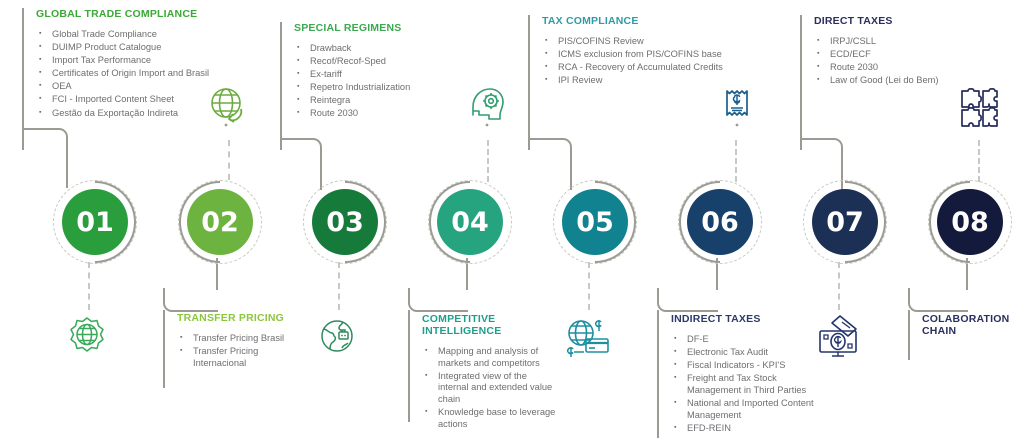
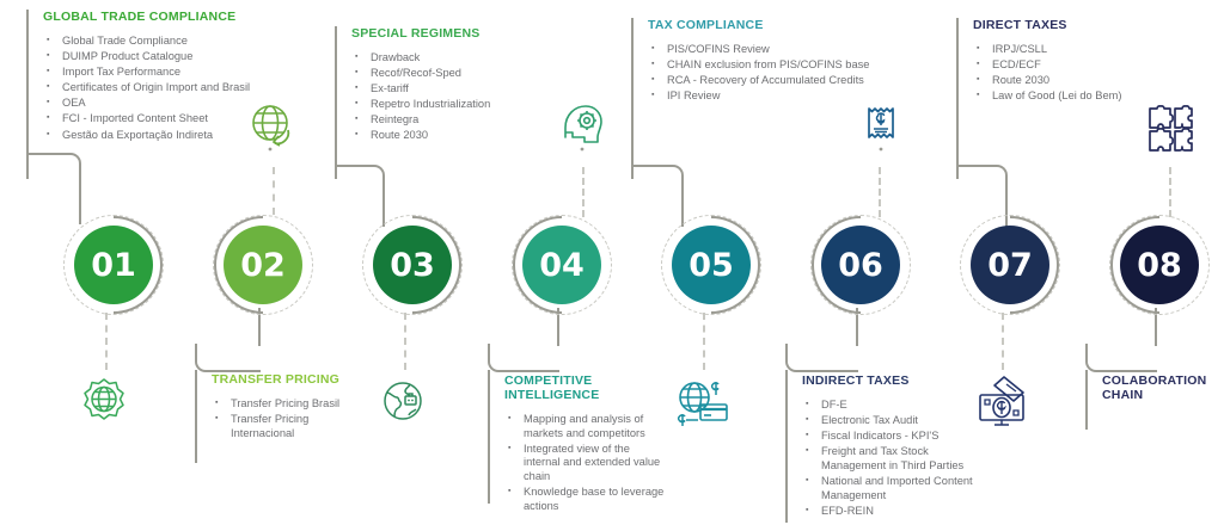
  GLOBAL TRADE COMPLIANCE
  Global Trade Compliance
  DUIMP Product Catalogue
  Import Tax Performance
  Certificates of Origin Import and Brasil
  OEA
  FCI - Imported Content Sheet
  Gestão da Exportação Indireta
  SPECIAL REGIMENS
  Drawback
  Recof/Recof-Sped
  Ex-tariff
  Repetro Industrialization
  Reintegra
  Route 2030
  TAX COMPLIANCE
  PIS/COFINS Review
- ICMS exclusion from PIS/COFINS base
+ CHAIN exclusion from PIS/COFINS base
  RCA - Recovery of Accumulated Credits
  IPI Review
  DIRECT TAXES
  IRPJ/CSLL
  ECD/ECF
  Route 2030
  Law of Good (Lei do Bem)
  TRANSFER PRICING
  Transfer Pricing Brasil
  Transfer Pricing Internacional
  COMPETITIVE INTELLIGENCE
  Mapping and analysis of markets and competitors
  Integrated view of the internal and extended value chain
  Knowledge base to leverage actions
  INDIRECT TAXES
  DF-E
  Electronic Tax Audit
  Fiscal Indicators - KPI'S
  Freight and Tax Stock Management in Third Parties
  National and Imported Content Management
  EFD-REIN
  COLABORATION CHAIN
  01
  02
  03
  04
  05
  06
  07
  08
